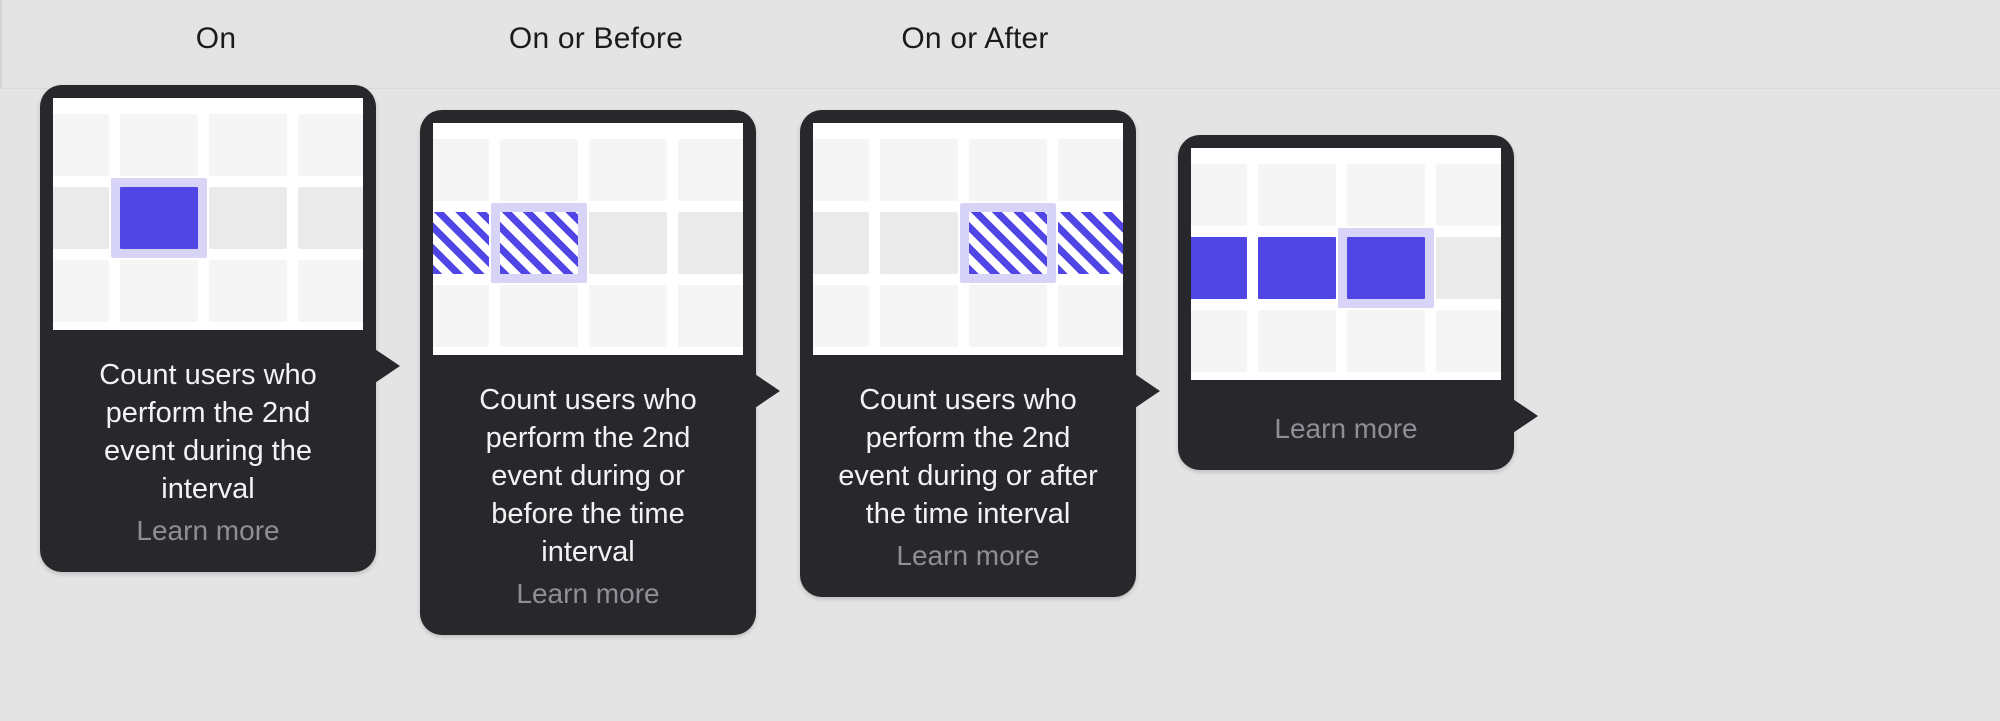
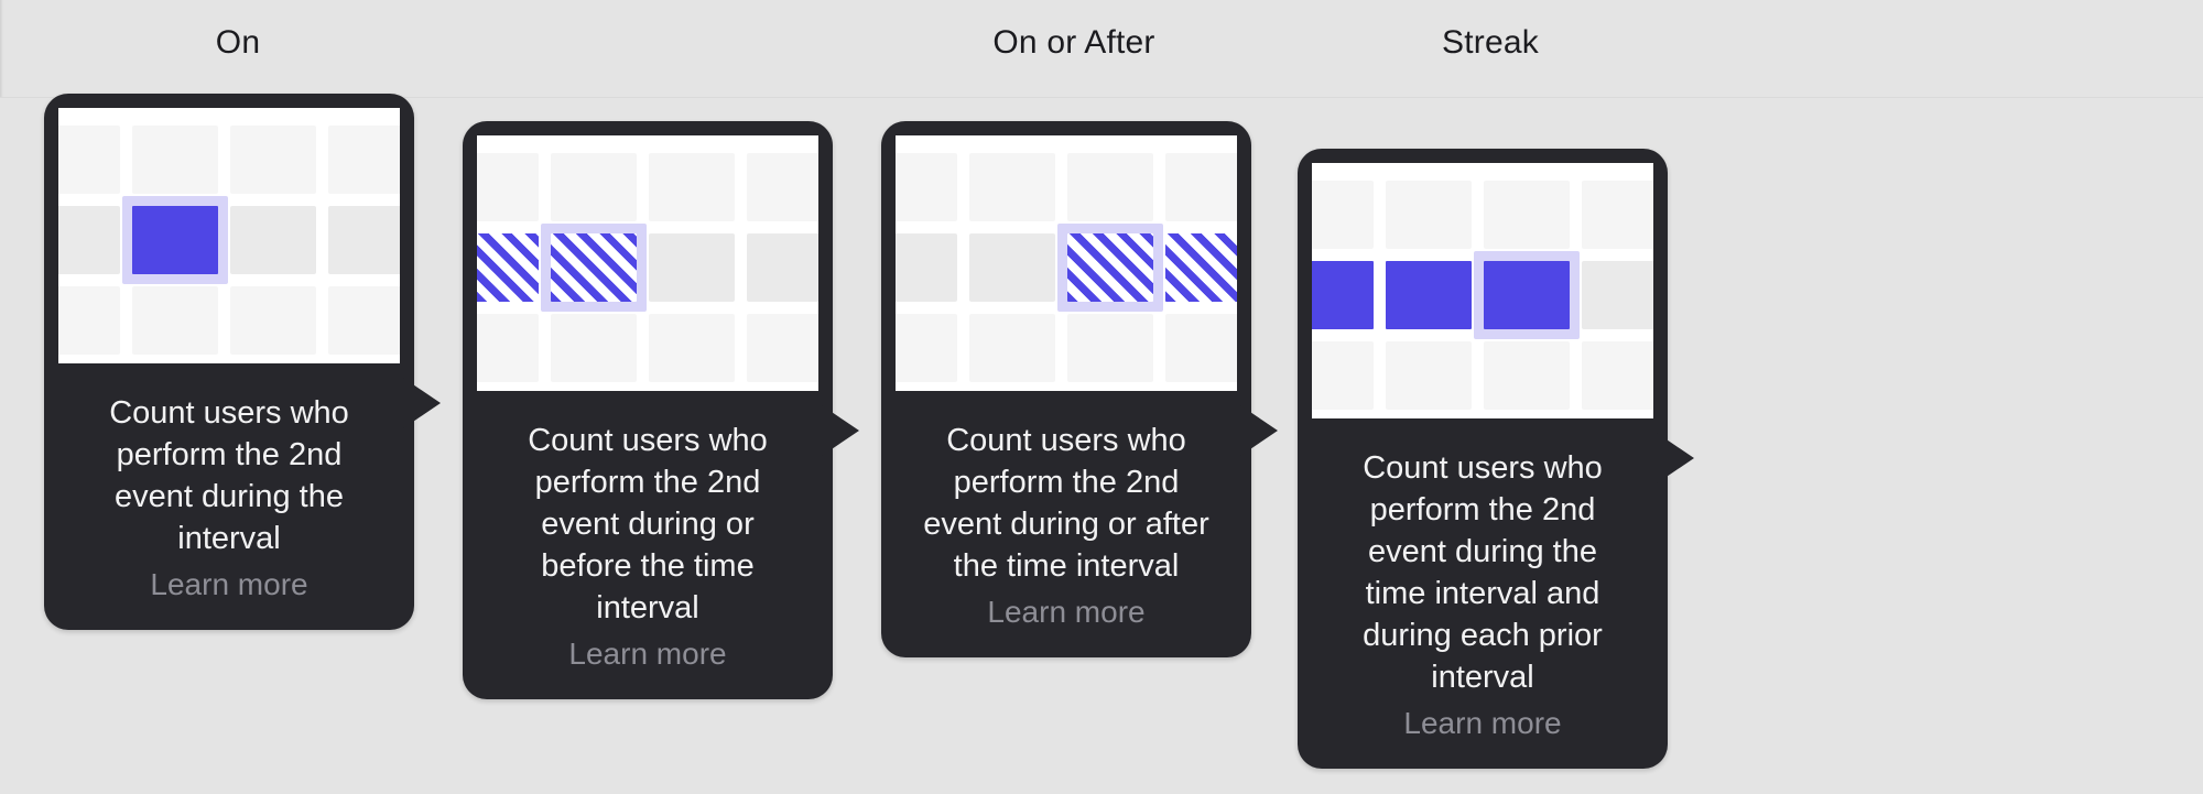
  On
  Count users who perform the 2nd event during the interval
  Learn more
- On or Before
  Count users who perform the 2nd event during or before the time interval
  Learn more
  On or After
  Count users who perform the 2nd event during or after the time interval
  Learn more
+ Streak
+ Count users who perform the 2nd event during the time interval and during each prior interval
  Learn more
